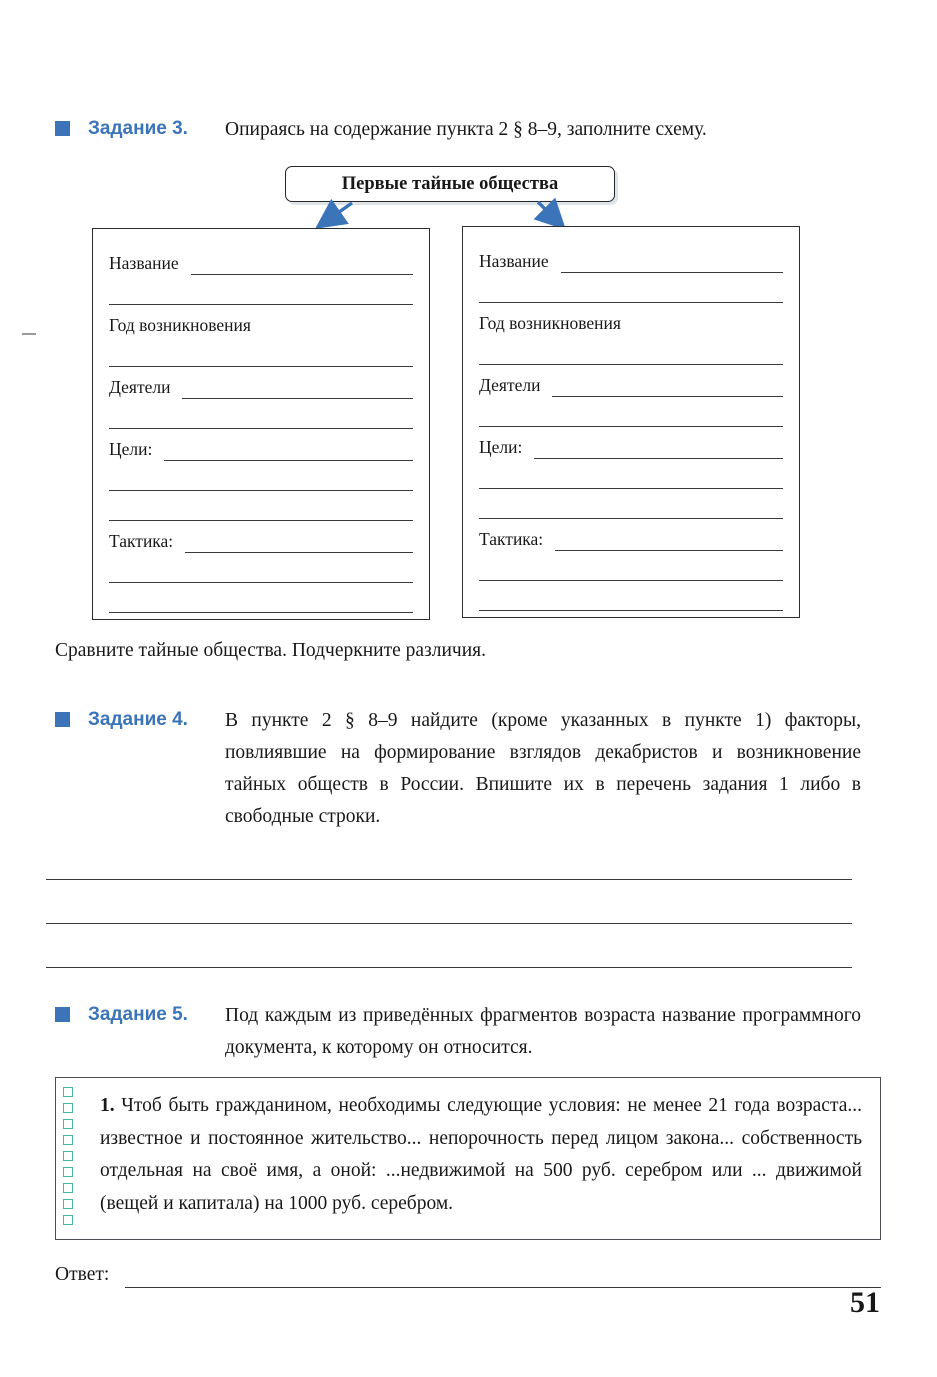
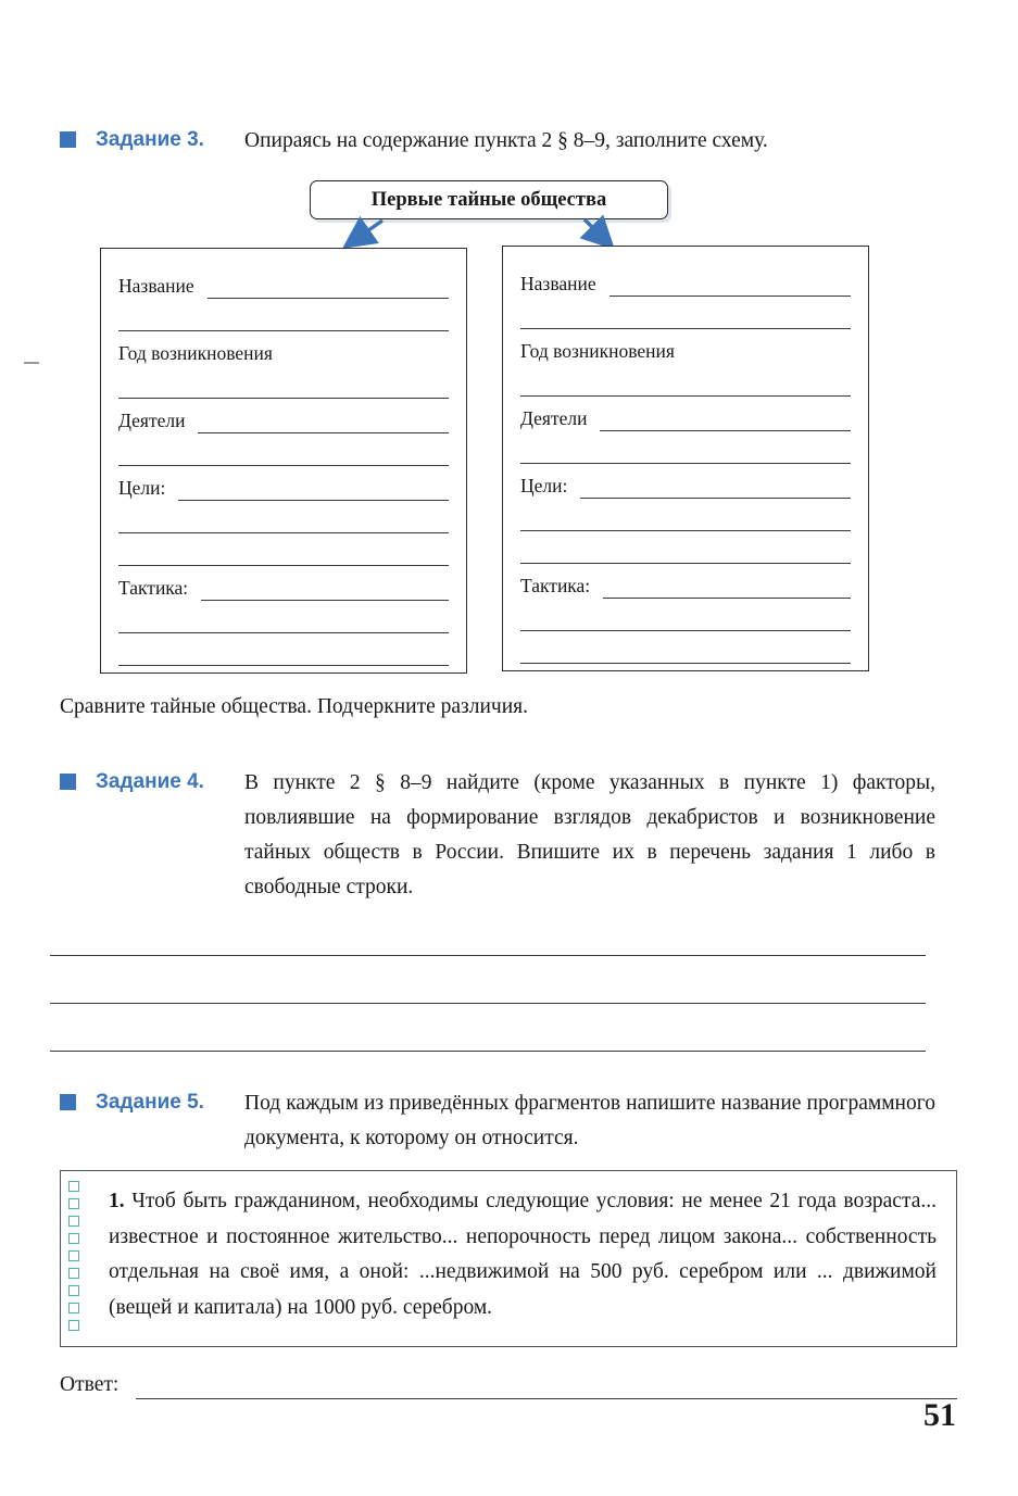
  Задание 3.
  Опираясь на содержание пункта 2 § 8–9, заполните схему.
  Первые тайные общества
  Название
  Год возникновения
  Деятели
  Цели:
  Тактика:
  Название
  Год возникновения
  Деятели
  Цели:
  Тактика:
  Сравните тайные общества. Подчеркните различия.
  Задание 4.
  В пункте 2 § 8–9 найдите (кроме указанных в пункте 1) факторы, повлиявшие на формирование взглядов декабристов и возникновение тайных обществ в России. Впишите их в перечень задания 1 либо в свободные строки.
  Задание 5.
- Под каждым из приведённых фрагментов возраста название программного документа, к которому он относится.
+ Под каждым из приведённых фрагментов напишите название программного документа, к которому он относится.
  1. Чтоб быть гражданином, необходимы следующие условия: не менее 21 года возраста... известное и постоянное жительство... непорочность перед лицом закона... собственность отдельная на своё имя, а оной: ...недвижимой на 500 руб. серебром или ... движимой (вещей и капитала) на 1000 руб. серебром.
  Ответ:
  51
